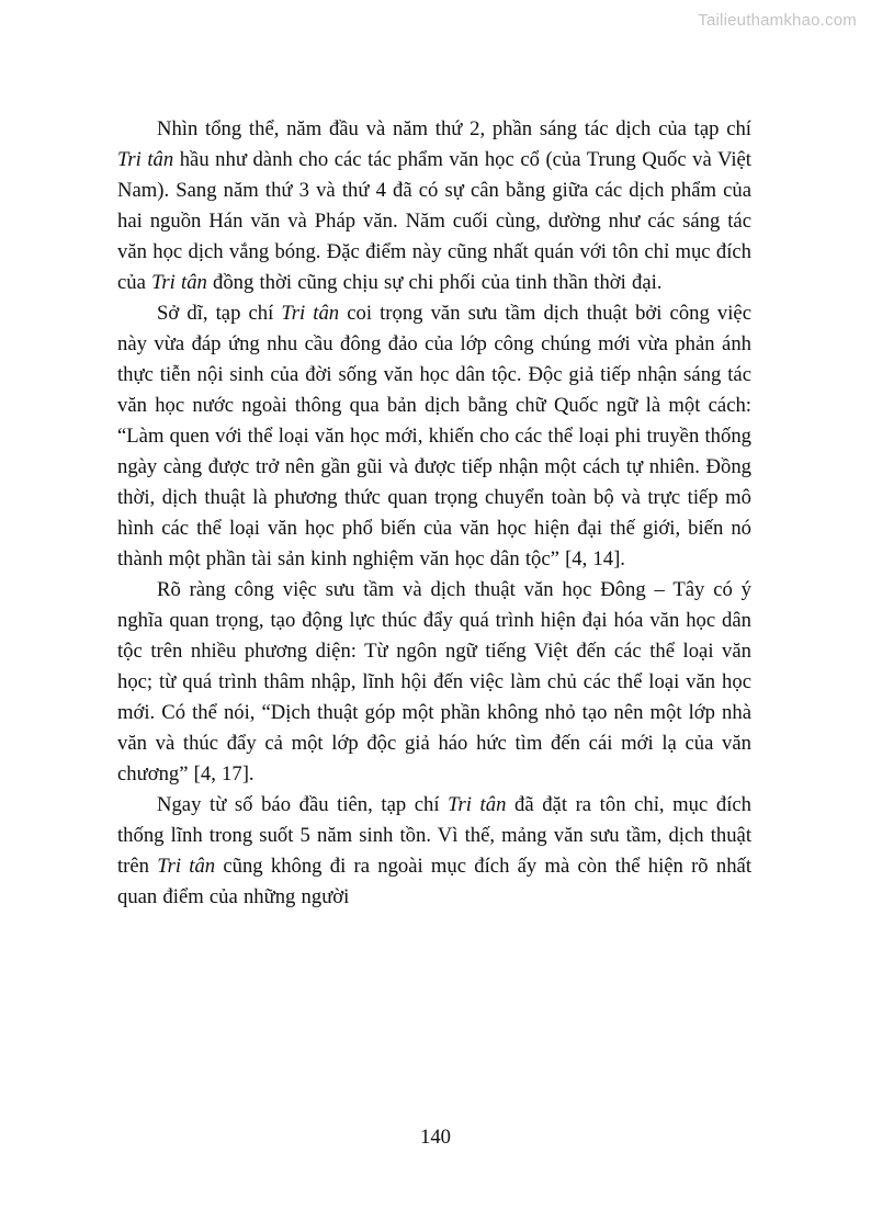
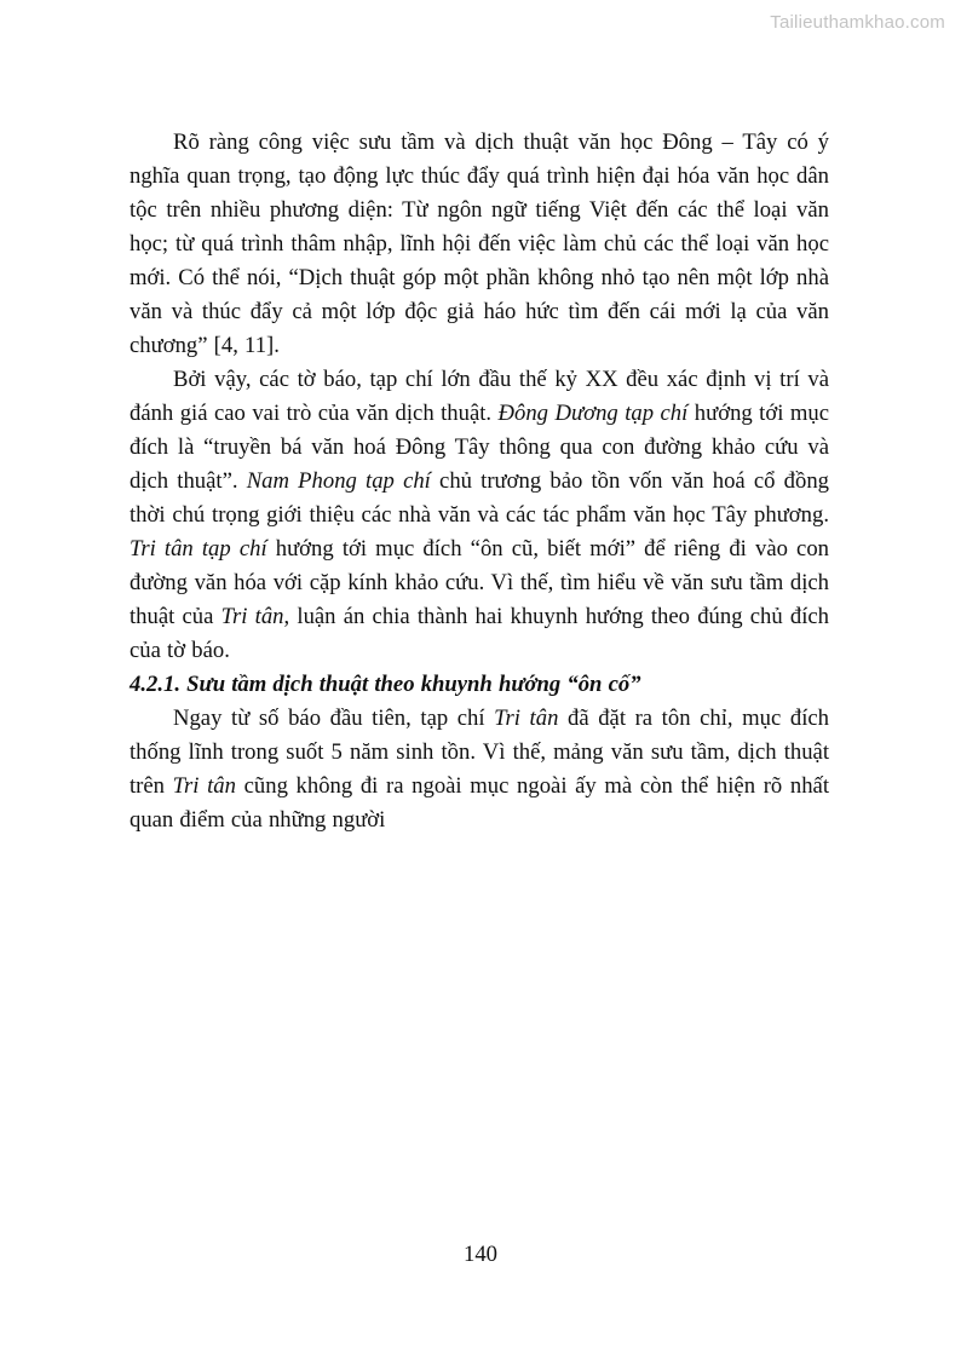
  Tailieuthamkhao.com
- Nhìn tổng thể, năm đầu và năm thứ 2, phần sáng tác dịch của tạp chí Tri tân hầu như dành cho các tác phẩm văn học cổ (của Trung Quốc và Việt Nam). Sang năm thứ 3 và thứ 4 đã có sự cân bằng giữa các dịch phẩm của hai nguồn Hán văn và Pháp văn. Năm cuối cùng, dường như các sáng tác văn học dịch vắng bóng. Đặc điểm này cũng nhất quán với tôn chỉ mục đích của Tri tân đồng thời cũng chịu sự chi phối của tinh thần thời đại.
- Sở dĩ, tạp chí Tri tân coi trọng văn sưu tầm dịch thuật bởi công việc này vừa đáp ứng nhu cầu đông đảo của lớp công chúng mới vừa phản ánh thực tiễn nội sinh của đời sống văn học dân tộc. Độc giả tiếp nhận sáng tác văn học nước ngoài thông qua bản dịch bằng chữ Quốc ngữ là một cách: “Làm quen với thể loại văn học mới, khiến cho các thể loại phi truyền thống ngày càng được trở nên gần gũi và được tiếp nhận một cách tự nhiên. Đồng thời, dịch thuật là phương thức quan trọng chuyển toàn bộ và trực tiếp mô hình các thể loại văn học phổ biến của văn học hiện đại thế giới, biến nó thành một phần tài sản kinh nghiệm văn học dân tộc” [4, 14].
- Rõ ràng công việc sưu tầm và dịch thuật văn học Đông – Tây có ý nghĩa quan trọng, tạo động lực thúc đẩy quá trình hiện đại hóa văn học dân tộc trên nhiều phương diện: Từ ngôn ngữ tiếng Việt đến các thể loại văn học; từ quá trình thâm nhập, lĩnh hội đến việc làm chủ các thể loại văn học mới. Có thể nói, “Dịch thuật góp một phần không nhỏ tạo nên một lớp nhà văn và thúc đẩy cả một lớp độc giả háo hức tìm đến cái mới lạ của văn chương” [4, 17].
+ Rõ ràng công việc sưu tầm và dịch thuật văn học Đông – Tây có ý nghĩa quan trọng, tạo động lực thúc đẩy quá trình hiện đại hóa văn học dân tộc trên nhiều phương diện: Từ ngôn ngữ tiếng Việt đến các thể loại văn học; từ quá trình thâm nhập, lĩnh hội đến việc làm chủ các thể loại văn học mới. Có thể nói, “Dịch thuật góp một phần không nhỏ tạo nên một lớp nhà văn và thúc đẩy cả một lớp độc giả háo hức tìm đến cái mới lạ của văn chương” [4, 11].
+ Bởi vậy, các tờ báo, tạp chí lớn đầu thế kỷ XX đều xác định vị trí và đánh giá cao vai trò của văn dịch thuật. Đông Dương tạp chí hướng tới mục đích là “truyền bá văn hoá Đông Tây thông qua con đường khảo cứu và dịch thuật”. Nam Phong tạp chí chủ trương bảo tồn vốn văn hoá cổ đồng thời chú trọng giới thiệu các nhà văn và các tác phẩm văn học Tây phương. Tri tân tạp chí hướng tới mục đích “ôn cũ, biết mới” để riêng đi vào con đường văn hóa với cặp kính khảo cứu. Vì thế, tìm hiểu về văn sưu tầm dịch thuật của Tri tân, luận án chia thành hai khuynh hướng theo đúng chủ đích của tờ báo.
+ 4.2.1. Sưu tầm dịch thuật theo khuynh hướng “ôn cố”
- Ngay từ số báo đầu tiên, tạp chí Tri tân đã đặt ra tôn chỉ, mục đích thống lĩnh trong suốt 5 năm sinh tồn. Vì thế, mảng văn sưu tầm, dịch thuật trên Tri tân cũng không đi ra ngoài mục đích ấy mà còn thể hiện rõ nhất quan điểm của những người
+ Ngay từ số báo đầu tiên, tạp chí Tri tân đã đặt ra tôn chỉ, mục đích thống lĩnh trong suốt 5 năm sinh tồn. Vì thế, mảng văn sưu tầm, dịch thuật trên Tri tân cũng không đi ra ngoài mục ngoài ấy mà còn thể hiện rõ nhất quan điểm của những người
  140
